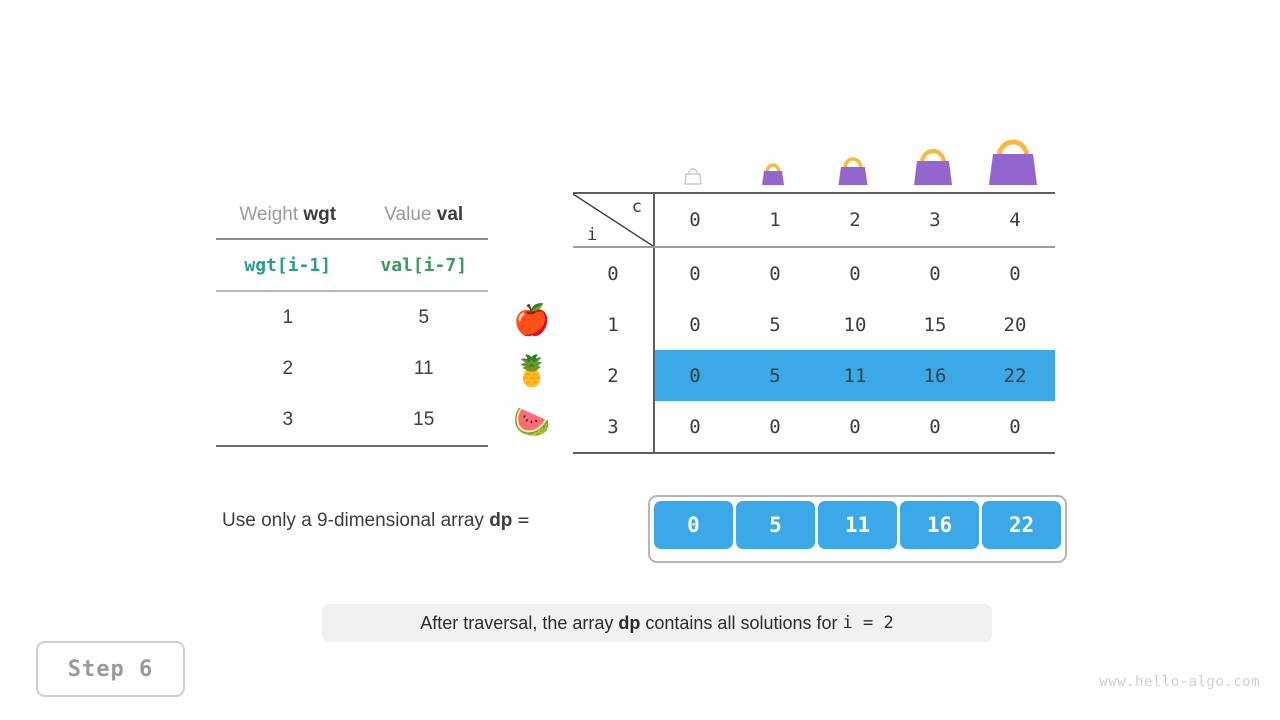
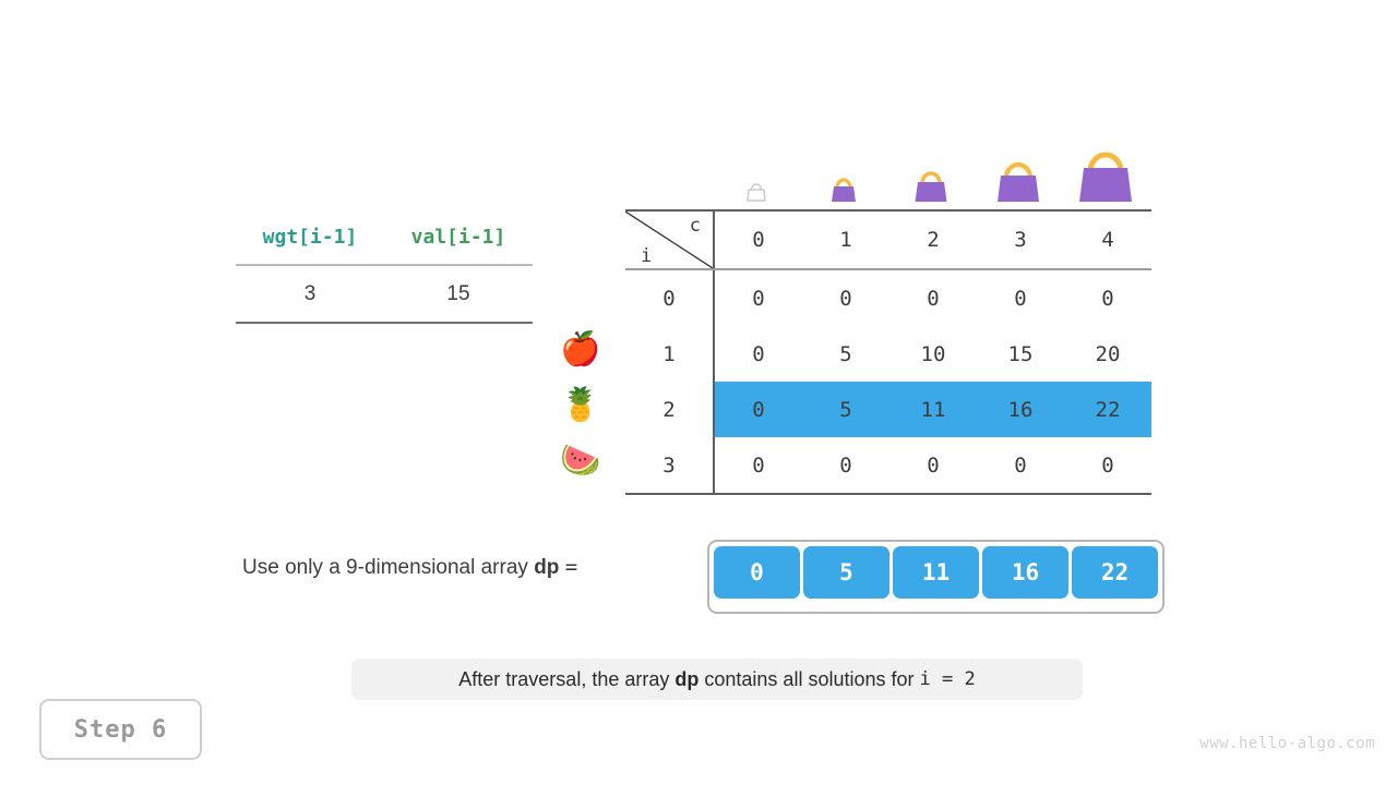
- Weight wgt	Value val
- wgt[i-1]	val[i-7]
+ wgt[i-1]	val[i-1]
- 1	5
- 2	11
  3	15
  🍎
  🍍
  🍉
  c i	0	1	2	3	4
  0	0	0	0	0	0
  1	0	5	10	15	20
  2	0	5	11	16	22
  3	0	0	0	0	0
  Use only a 9-dimensional array dp =
  0
  5
  11
  16
  22
  After traversal, the array
  dp
  contains all solutions for
  i = 2
  Step 6
  www.hello-algo.com
